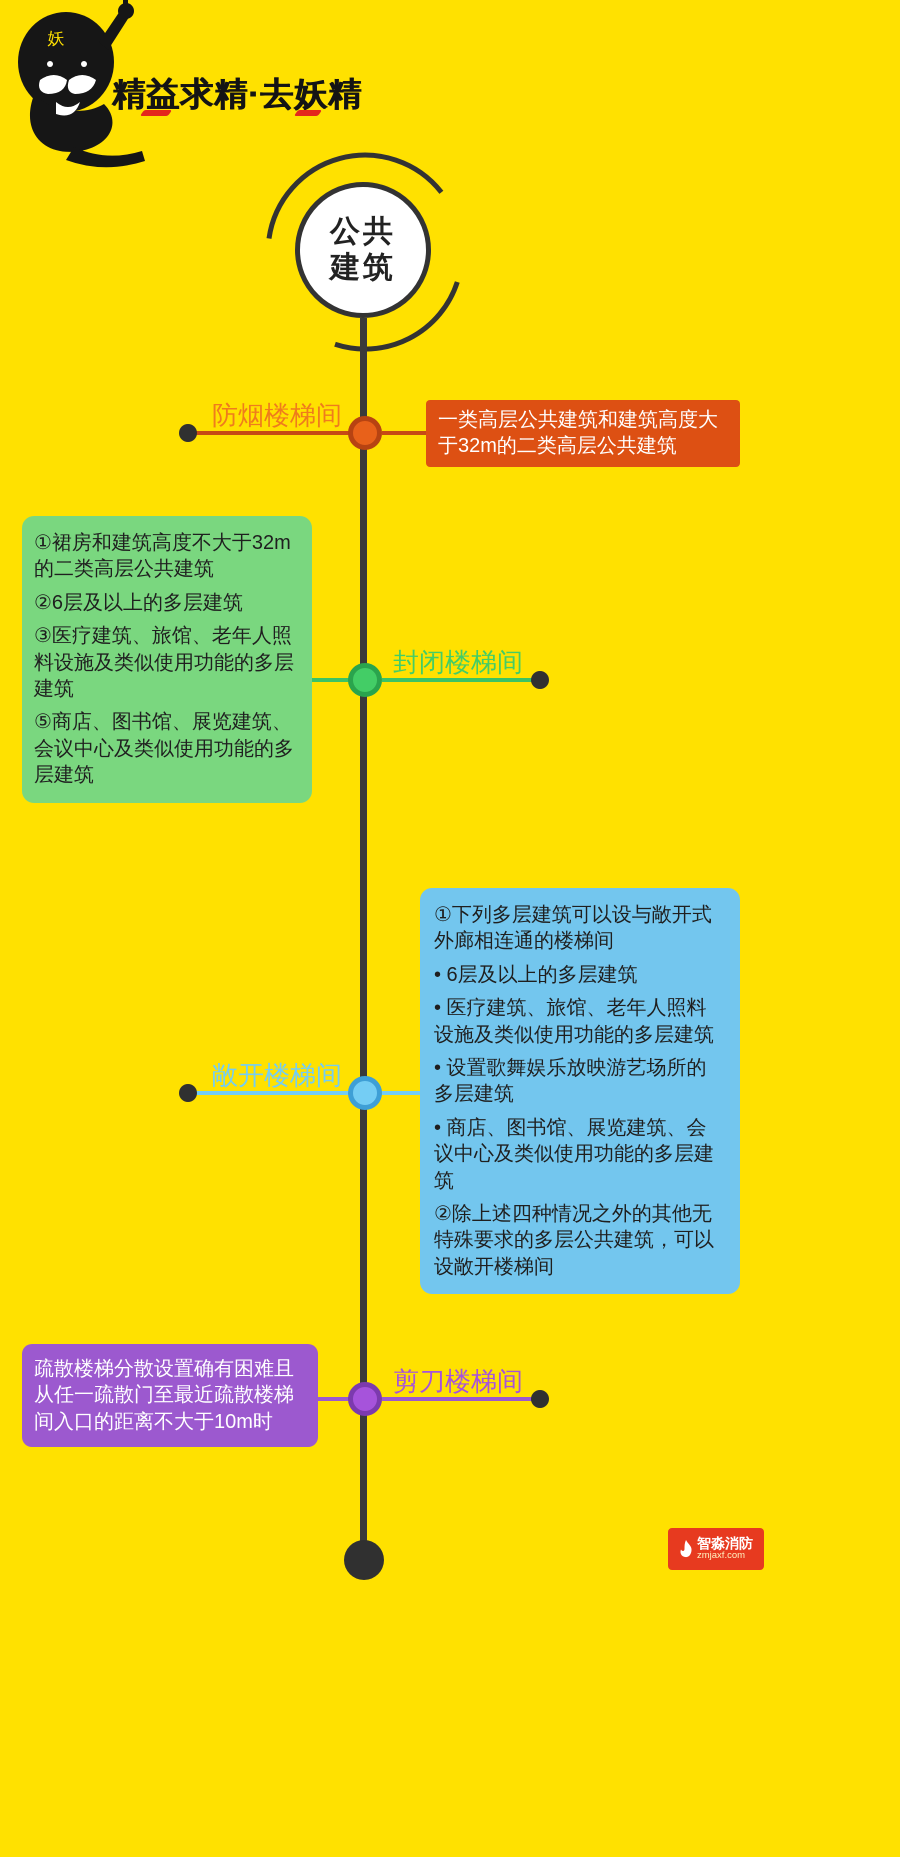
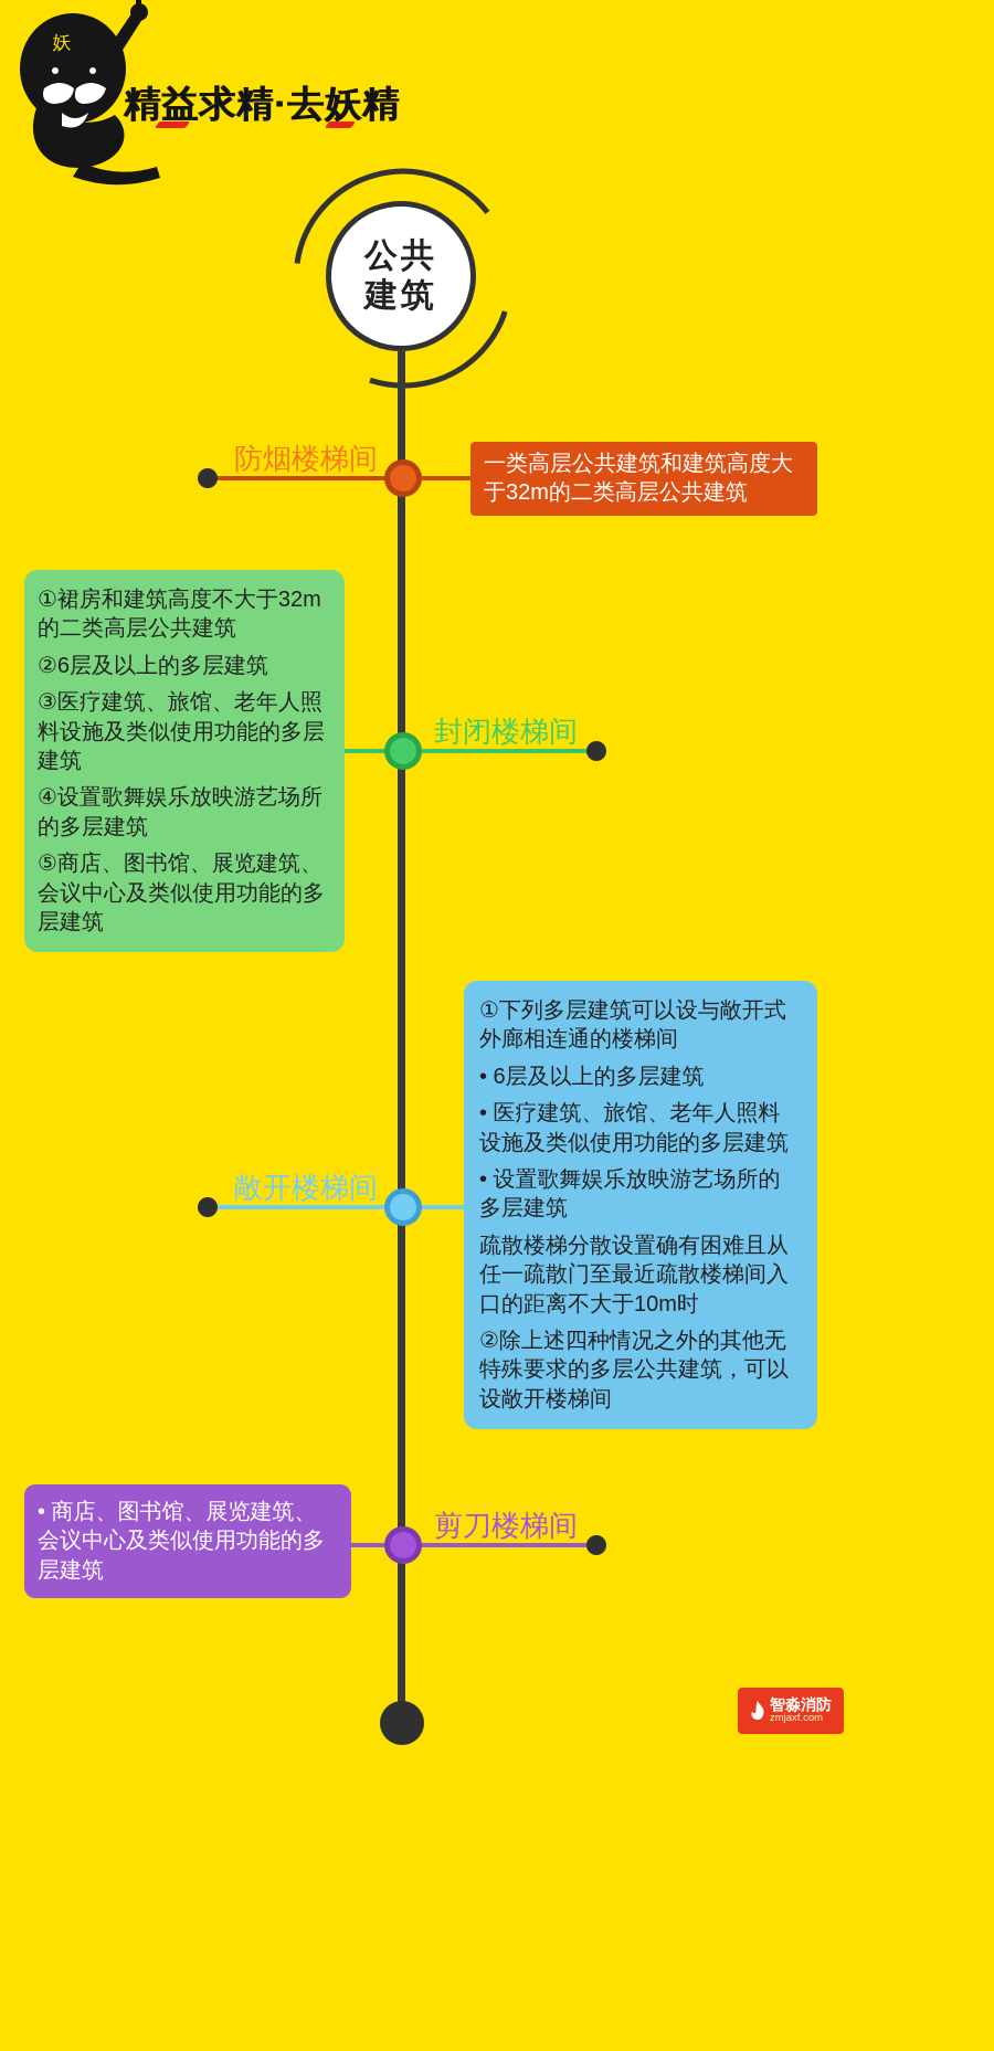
  妖
  精益求精·去妖精
  公共
  建筑
  防烟楼梯间
  一类高层公共建筑和建筑高度大于32m的二类高层公共建筑
  ①裙房和建筑高度不大于32m的二类高层公共建筑
  ②6层及以上的多层建筑
  ③医疗建筑、旅馆、老年人照料设施及类似使用功能的多层建筑
+ ④设置歌舞娱乐放映游艺场所的多层建筑
  ⑤商店、图书馆、展览建筑、会议中心及类似使用功能的多层建筑
  封闭楼梯间
  敞开楼梯间
  ①下列多层建筑可以设与敞开式外廊相连通的楼梯间
  • 6层及以上的多层建筑
  • 医疗建筑、旅馆、老年人照料设施及类似使用功能的多层建筑
  • 设置歌舞娱乐放映游艺场所的多层建筑
- • 商店、图书馆、展览建筑、会议中心及类似使用功能的多层建筑
+ 疏散楼梯分散设置确有困难且从任一疏散门至最近疏散楼梯间入口的距离不大于10m时
  ②除上述四种情况之外的其他无特殊要求的多层公共建筑，可以设敞开楼梯间
- 疏散楼梯分散设置确有困难且从任一疏散门至最近疏散楼梯间入口的距离不大于10m时
+ • 商店、图书馆、展览建筑、会议中心及类似使用功能的多层建筑
  剪刀楼梯间
  智淼消防
  zmjaxf.com
